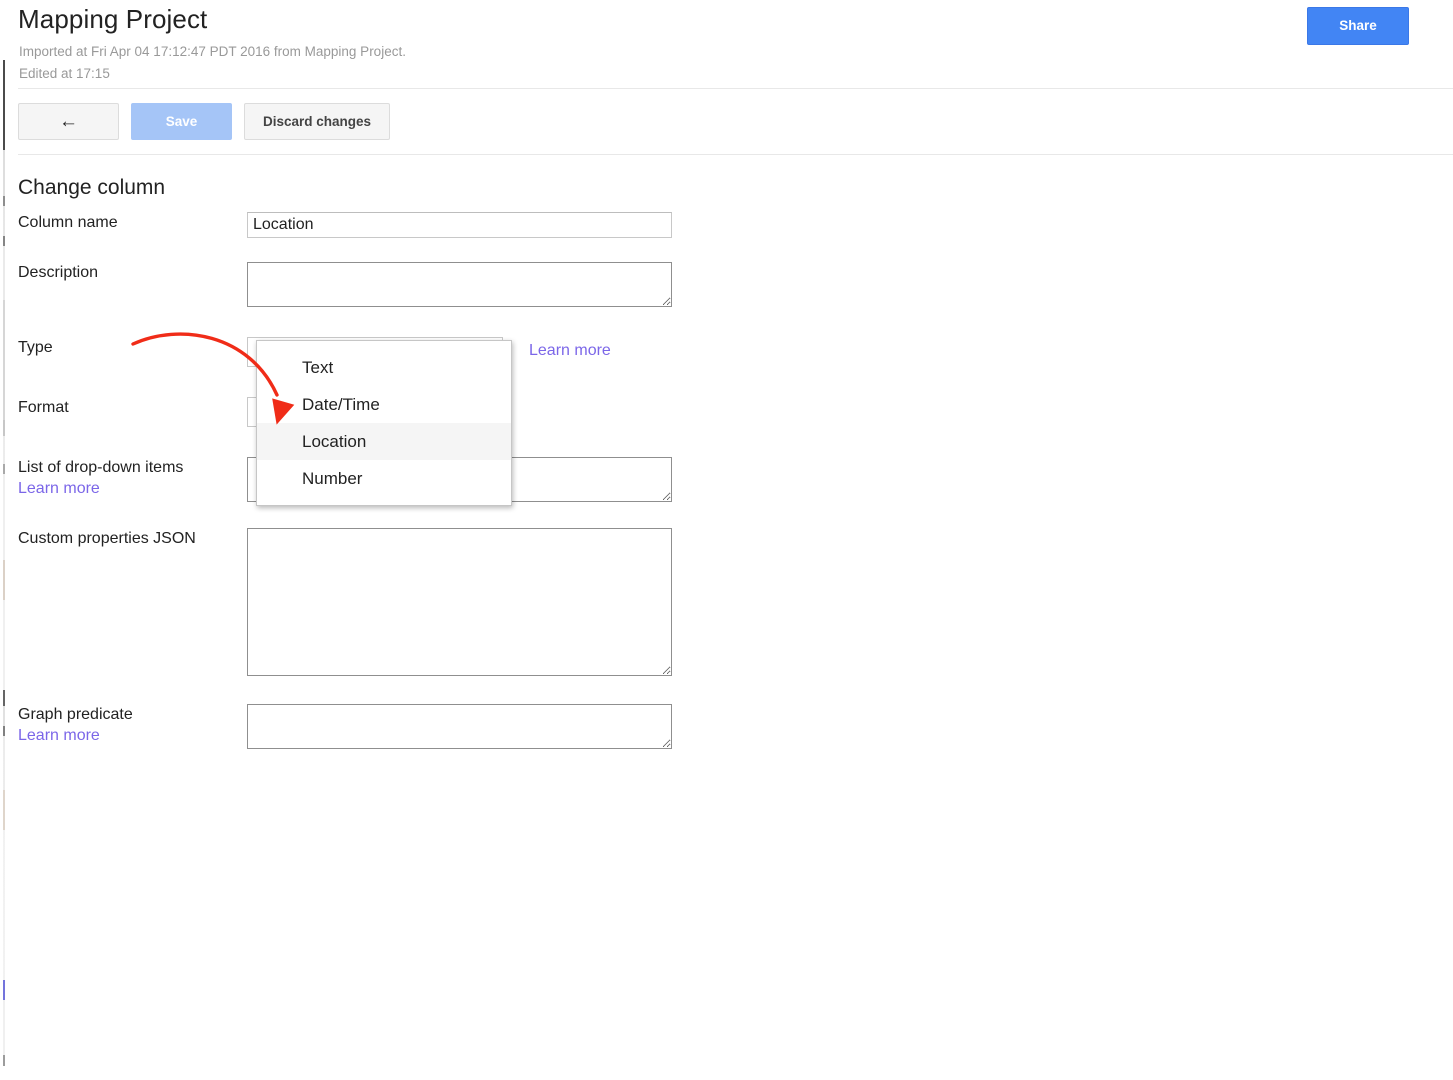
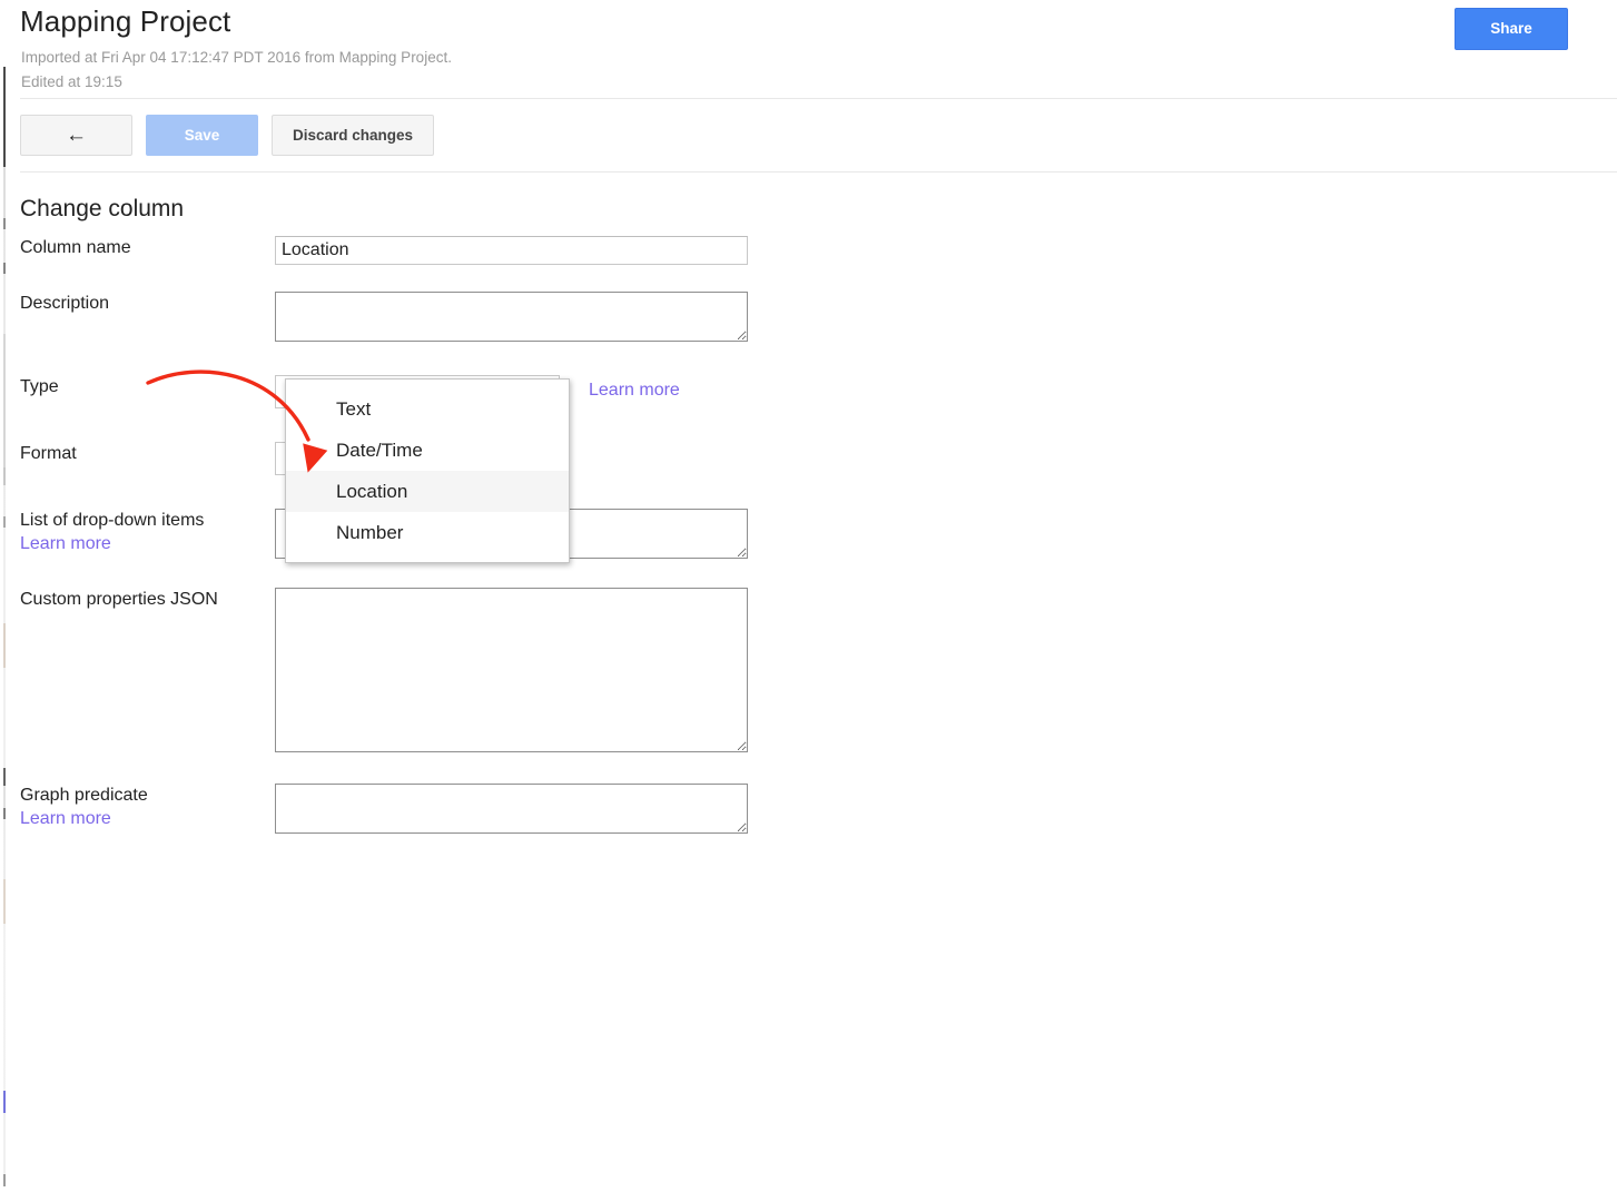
  Mapping Project
  Imported at Fri Apr 04 17:12:47 PDT 2016 from Mapping Project.
- Edited at 17:15
+ Edited at 19:15
  Share
  ←
  Save
  Discard changes
  Change column
  Column name
  Location
  Description
  Type
  Learn more
  Format
  List of drop-down items
  Learn more
  Custom properties JSON
  Graph predicate
  Learn more
  Text
  Date/Time
  Location
  Number
